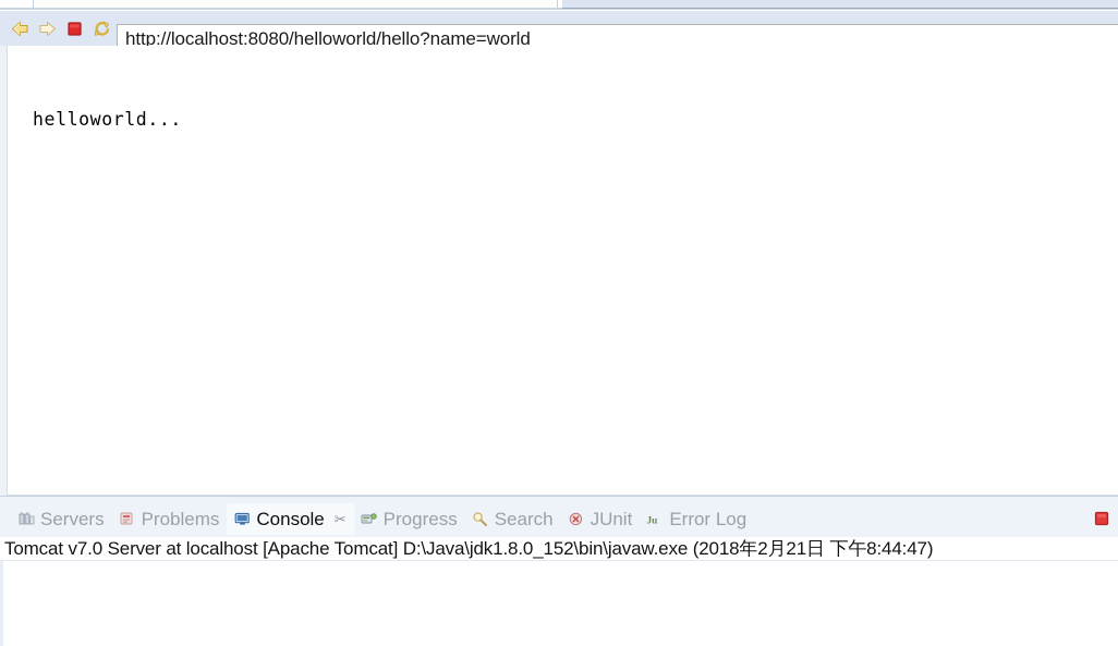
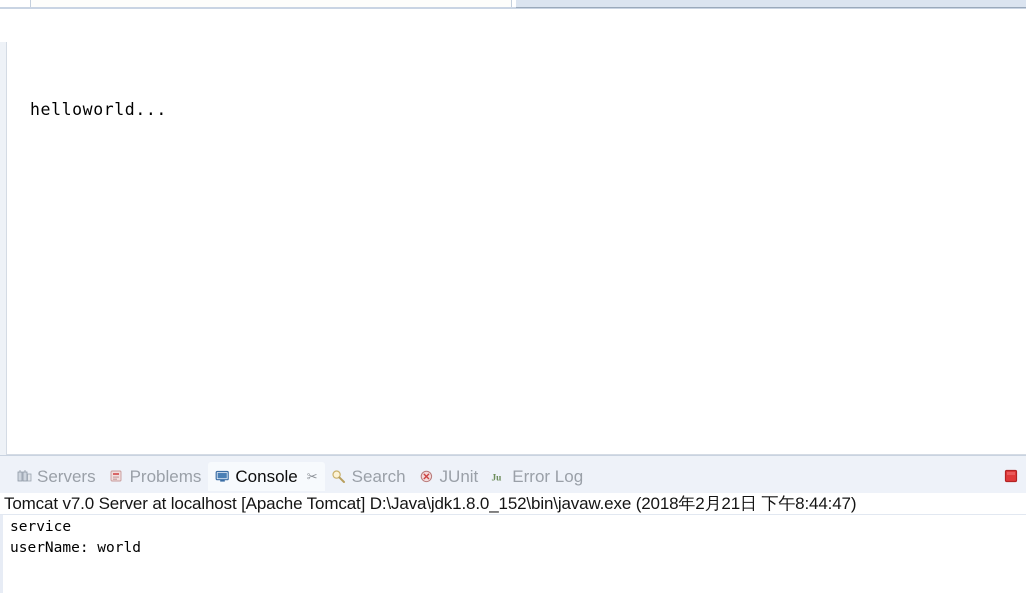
- http://localhost:8080/helloworld/hello?name=world
  helloworld...
  Servers
  Problems
  Console
  ✂
- Progress
  Search
  JUnit
  Ju
  Error Log
  Tomcat v7.0 Server at localhost [Apache Tomcat] D:\Java\jdk1.8.0_152\bin\javaw.exe (2018年2月21日 下午8:44:47)
+ service
+ userName: world
